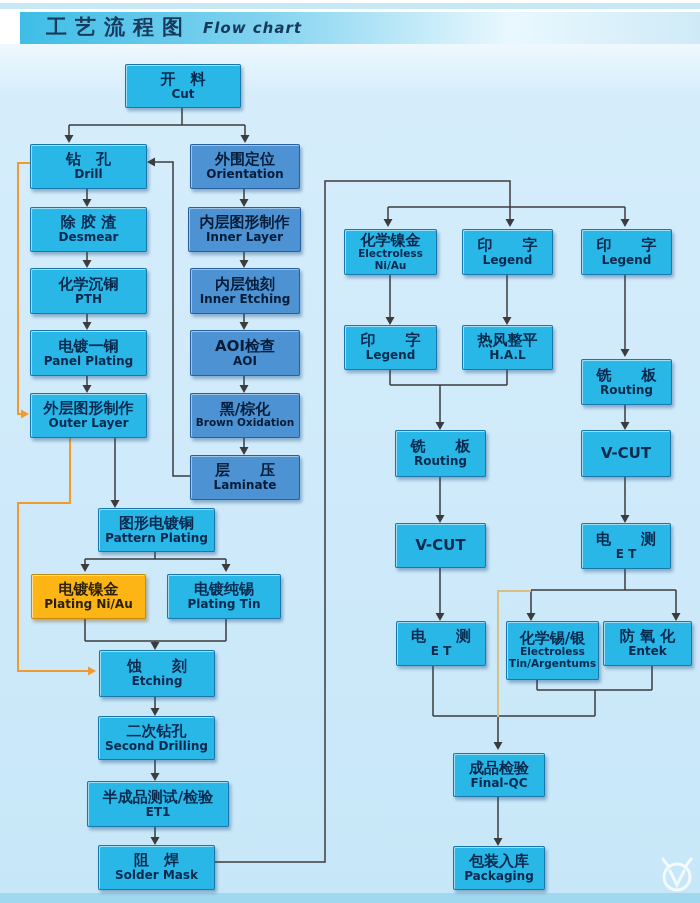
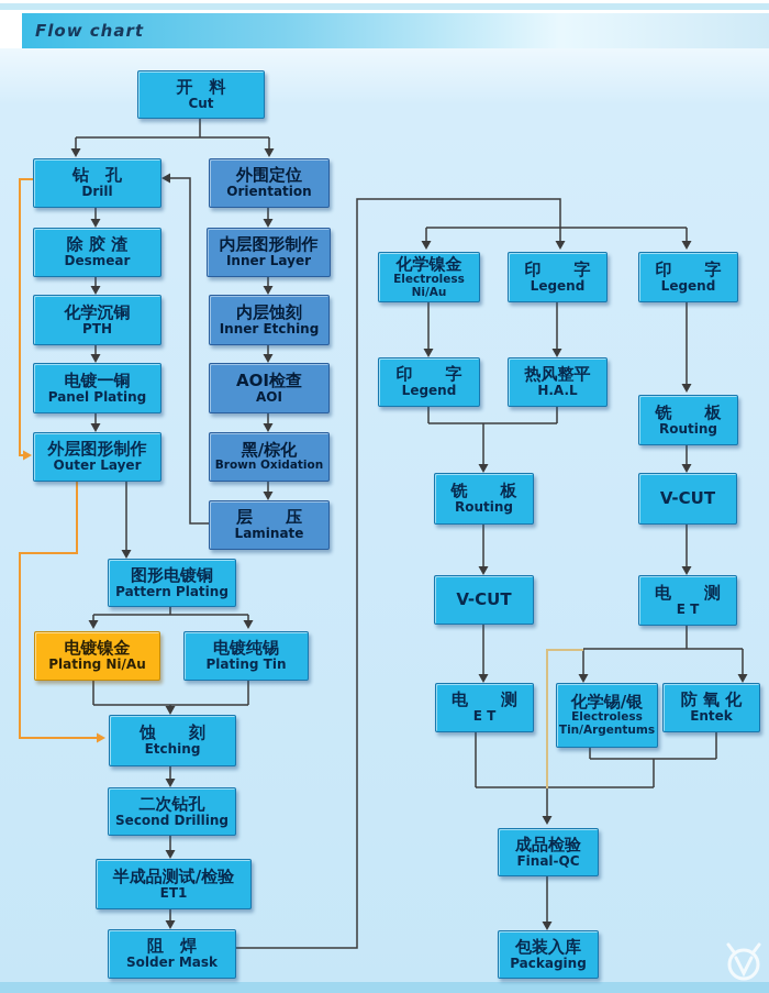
- 工艺流程图
  Flow chart
  开 料
  Cut
  钻 孔
  Drill
  外围定位
  Orientation
  除 胶 渣
  Desmear
  内层图形制作
  Inner Layer
  化学沉铜
  PTH
  内层蚀刻
  Inner Etching
  电镀一铜
  Panel Plating
  AOI检查
  AOI
  外层图形制作
  Outer Layer
  黑/棕化
  Brown Oxidation
  层 压
  Laminate
  图形电镀铜
  Pattern Plating
  电镀镍金
  Plating Ni/Au
  电镀纯锡
  Plating Tin
  蚀 刻
  Etching
  二次钻孔
  Second Drilling
  半成品测试/检验
  ET1
  阻 焊
  Solder Mask
  化学镍金
  Electroless Ni/Au
  印 字
  Legend
  印 字
  Legend
  印 字
  Legend
  热风整平
  H.A.L
  铣 板
  Routing
  铣 板
  Routing
  V-CUT
  V-CUT
  电 测
  E T
  电 测
  E T
  化学锡/银
  Electroless
  Tin/Argentums
  防 氧 化
  Entek
  成品检验
  Final-QC
  包装入库
  Packaging
